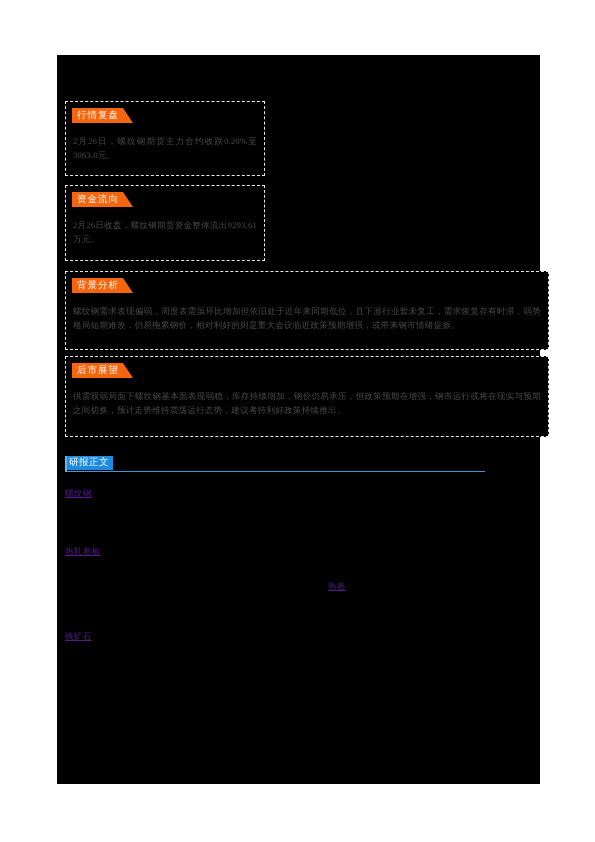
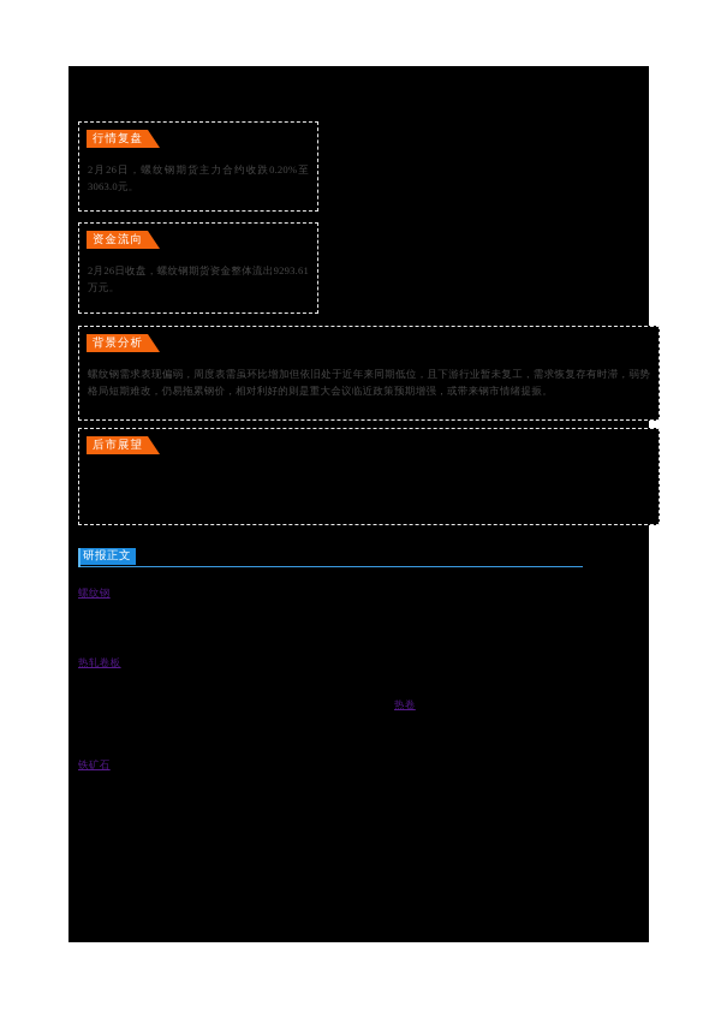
  行情复盘
  2月26日，螺纹钢期货主力合约收跌0.20%至3063.0元。
  资金流向
  2月26日收盘，螺纹钢期货资金整体流出9293.61万元。
  背景分析
  螺纹钢需求表现偏弱，周度表需虽环比增加但依旧处于近年来同期低位，且下游行业暂未复工，需求恢复存有时滞，弱势格局短期难改，仍易拖累钢价，相对利好的则是重大会议临近政策预期增强，或带来钢市情绪提振。
  后市展望
- 供需双弱局面下螺纹钢基本面表现弱稳，库存持续增加，钢价仍易承压，但政策预期在增强，钢市运行或将在现实与预期之间切换，预计走势维持震荡运行态势，建议考待利好政策持续推出。
  研报正文
  螺纹钢
  热轧卷板
  热卷
  铁矿石
